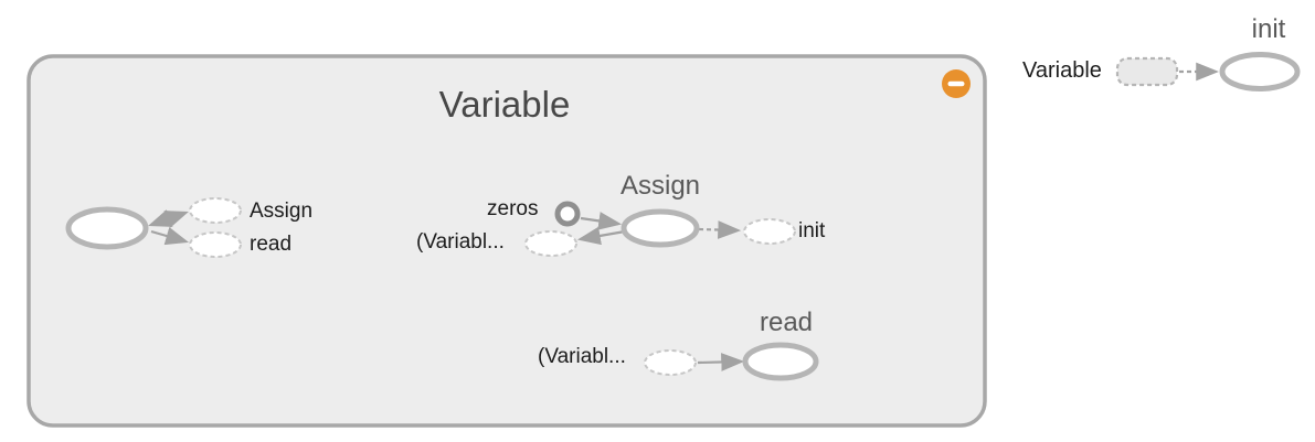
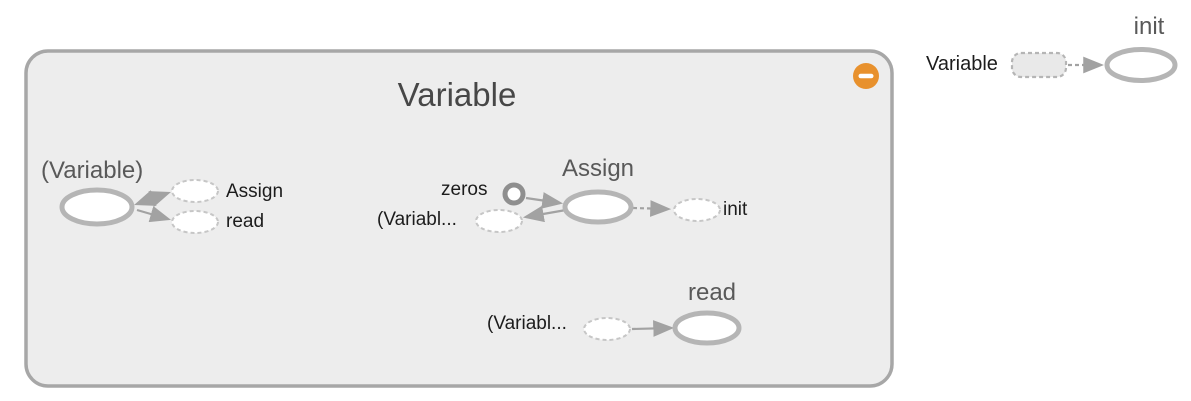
  Variable
+ (Variable)
  Assign
  read
  zeros
  (Variabl...
  Assign
  init
  (Variabl...
  read
  Variable
  init
